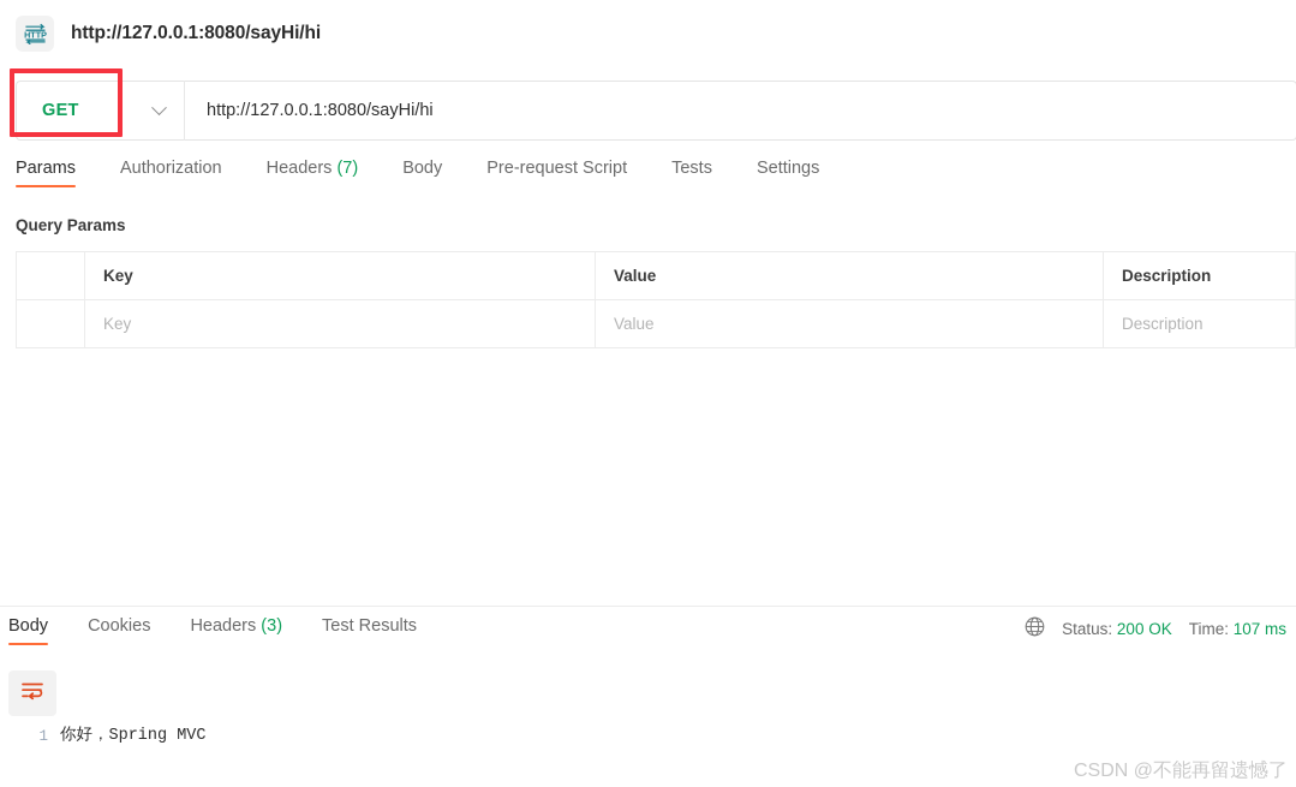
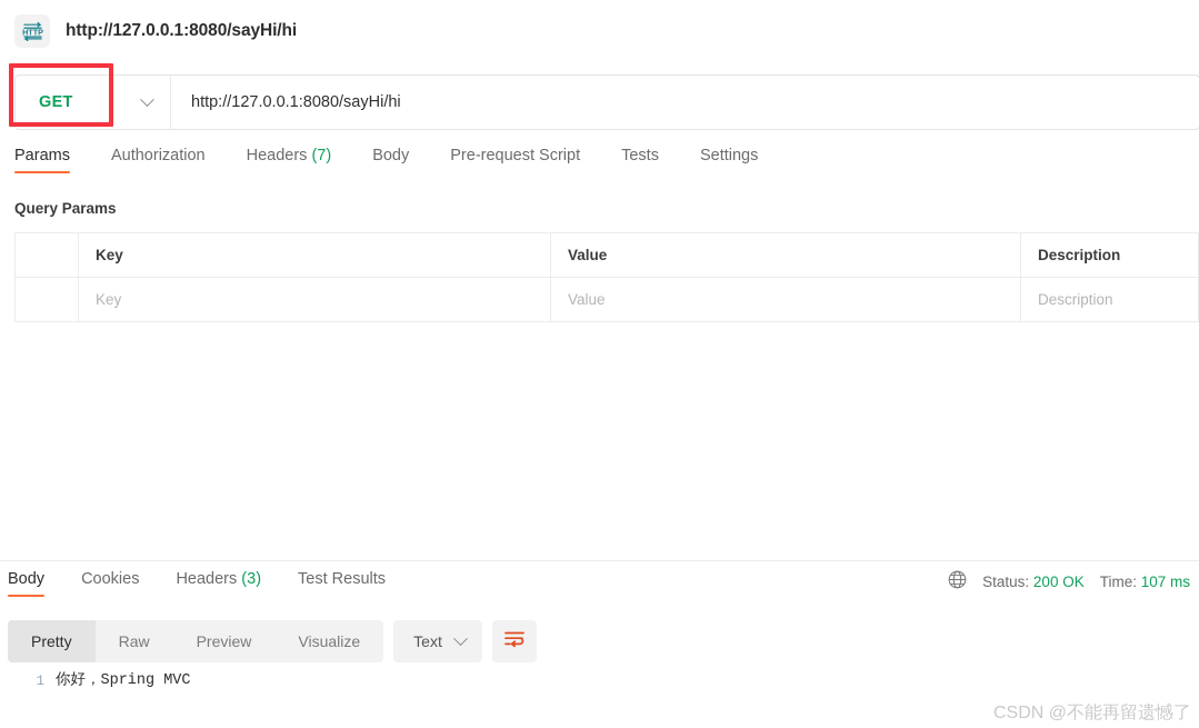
  HTTP
  http://127.0.0.1:8080/sayHi/hi
  GET
  http://127.0.0.1:8080/sayHi/hi
  Params
  Authorization
  Headers (7)
  Body
  Pre-request Script
  Tests
  Settings
  Query Params
  Key
  Value
  Description
  Key
  Value
  Description
  Body
  Cookies
  Headers (3)
  Test Results
  Status: 200 OK
  Time: 107 ms
+ Pretty
+ Raw
+ Preview
+ Visualize
+ Text
  1
  你好，Spring MVC
  CSDN @不能再留遗憾了
